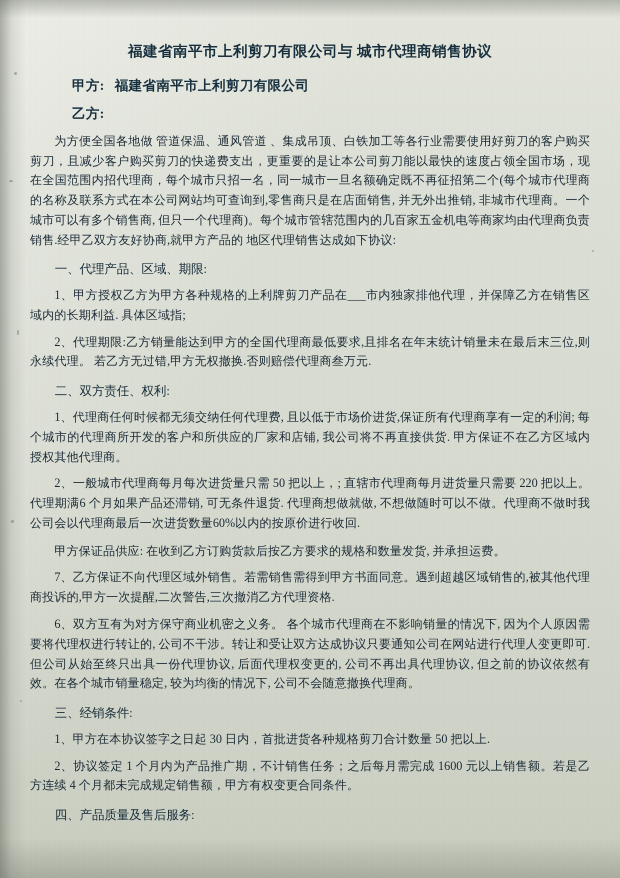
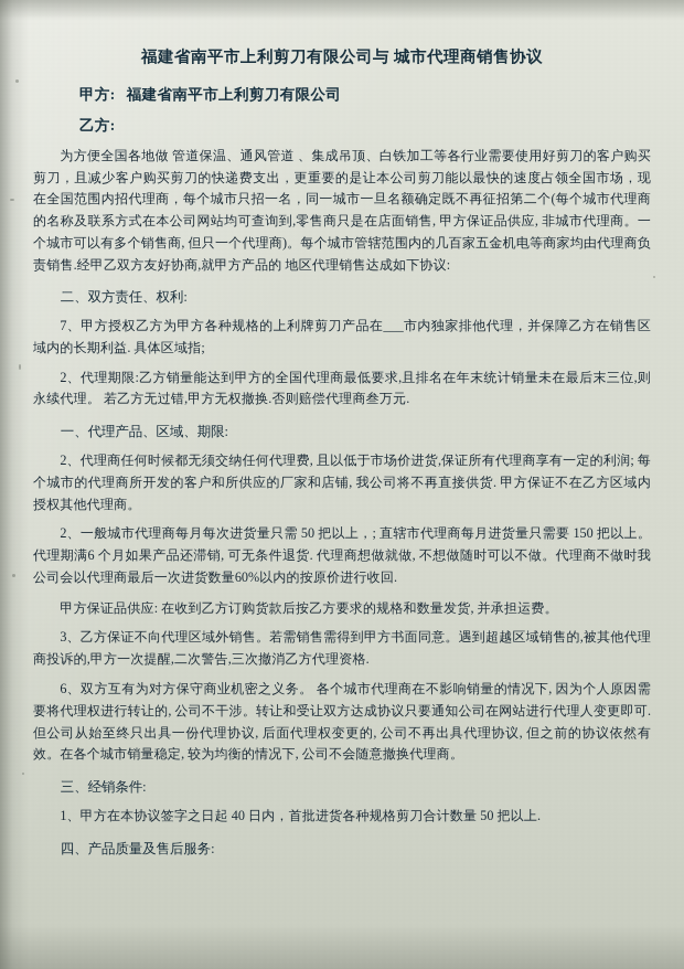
  福建省南平市上利剪刀有限公司与 城市代理商销售协议
  甲方: 福建省南平市上利剪刀有限公司
  乙方:
- 为方便全国各地做 管道保温、通风管道 、集成吊顶、白铁加工等各行业需要使用好剪刀的客户购买剪刀，且减少客户购买剪刀的快递费支出，更重要的是让本公司剪刀能以最快的速度占领全国市场，现在全国范围内招代理商，每个城市只招一名，同一城市一旦名额确定既不再征招第二个(每个城市代理商的名称及联系方式在本公司网站均可查询到,零售商只是在店面销售, 并无外出推销, 非城市代理商。一个城市可以有多个销售商, 但只一个代理商)。每个城市管辖范围内的几百家五金机电等商家均由代理商负责销售.经甲乙双方友好协商,就甲方产品的 地区代理销售达成如下协议:
+ 为方便全国各地做 管道保温、通风管道 、集成吊顶、白铁加工等各行业需要使用好剪刀的客户购买剪刀，且减少客户购买剪刀的快递费支出，更重要的是让本公司剪刀能以最快的速度占领全国市场，现在全国范围内招代理商，每个城市只招一名，同一城市一旦名额确定既不再征招第二个(每个城市代理商的名称及联系方式在本公司网站均可查询到,零售商只是在店面销售, 甲方保证品供应, 非城市代理商。一个城市可以有多个销售商, 但只一个代理商)。每个城市管辖范围内的几百家五金机电等商家均由代理商负责销售.经甲乙双方友好协商,就甲方产品的 地区代理销售达成如下协议:
- 一、代理产品、区域、期限:
+ 二、双方责任、权利:
- 1、甲方授权乙方为甲方各种规格的上利牌剪刀产品在___市内独家排他代理，并保障乙方在销售区域内的长期利益. 具体区域指;
+ 7、甲方授权乙方为甲方各种规格的上利牌剪刀产品在___市内独家排他代理，并保障乙方在销售区域内的长期利益. 具体区域指;
  2、代理期限:乙方销量能达到甲方的全国代理商最低要求,且排名在年末统计销量未在最后末三位,则永续代理。 若乙方无过错,甲方无权撤换.否则赔偿代理商叁万元.
- 二、双方责任、权利:
+ 一、代理产品、区域、期限:
- 1、代理商任何时候都无须交纳任何代理费, 且以低于市场价进货,保证所有代理商享有一定的利润; 每个城市的代理商所开发的客户和所供应的厂家和店铺, 我公司将不再直接供货. 甲方保证不在乙方区域内授权其他代理商。
+ 2、代理商任何时候都无须交纳任何代理费, 且以低于市场价进货,保证所有代理商享有一定的利润; 每个城市的代理商所开发的客户和所供应的厂家和店铺, 我公司将不再直接供货. 甲方保证不在乙方区域内授权其他代理商。
- 2、一般城市代理商每月每次进货量只需 50 把以上，; 直辖市代理商每月进货量只需要 220 把以上。代理期满6 个月如果产品还滞销, 可无条件退货. 代理商想做就做, 不想做随时可以不做。代理商不做时我公司会以代理商最后一次进货数量60%以内的按原价进行收回.
+ 2、一般城市代理商每月每次进货量只需 50 把以上，; 直辖市代理商每月进货量只需要 150 把以上。代理期满6 个月如果产品还滞销, 可无条件退货. 代理商想做就做, 不想做随时可以不做。代理商不做时我公司会以代理商最后一次进货数量60%以内的按原价进行收回.
  甲方保证品供应: 在收到乙方订购货款后按乙方要求的规格和数量发货, 并承担运费。
- 7、乙方保证不向代理区域外销售。若需销售需得到甲方书面同意。遇到超越区域销售的,被其他代理商投诉的,甲方一次提醒,二次警告,三次撤消乙方代理资格.
+ 3、乙方保证不向代理区域外销售。若需销售需得到甲方书面同意。遇到超越区域销售的,被其他代理商投诉的,甲方一次提醒,二次警告,三次撤消乙方代理资格.
  6、双方互有为对方保守商业机密之义务。 各个城市代理商在不影响销量的情况下, 因为个人原因需要将代理权进行转让的, 公司不干涉。转让和受让双方达成协议只要通知公司在网站进行代理人变更即可. 但公司从始至终只出具一份代理协议, 后面代理权变更的, 公司不再出具代理协议, 但之前的协议依然有效。在各个城市销量稳定, 较为均衡的情况下, 公司不会随意撤换代理商。
  三、经销条件:
- 1、甲方在本协议签字之日起 30 日内，首批进货各种规格剪刀合计数量 50 把以上.
+ 1、甲方在本协议签字之日起 40 日内，首批进货各种规格剪刀合计数量 50 把以上.
- 2、协议签定 1 个月内为产品推广期，不计销售任务；之后每月需完成 1600 元以上销售额。若是乙方连续 4 个月都未完成规定销售额，甲方有权变更合同条件。
  四、产品质量及售后服务:
